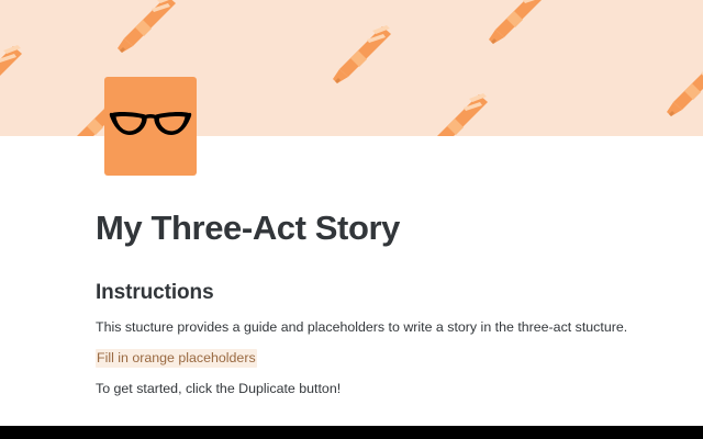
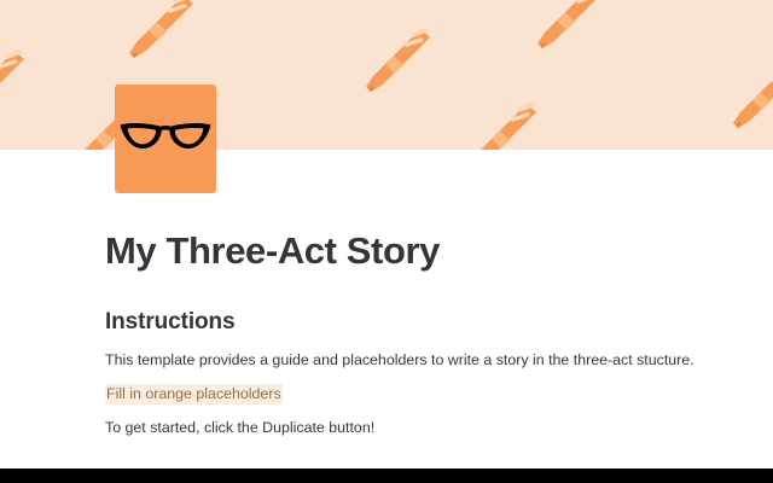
  My Three-Act Story
  Instructions
- This stucture provides a guide and placeholders to write a story in the three-act stucture.
+ This template provides a guide and placeholders to write a story in the three-act stucture.
  Fill in orange placeholders
  To get started, click the Duplicate button!
